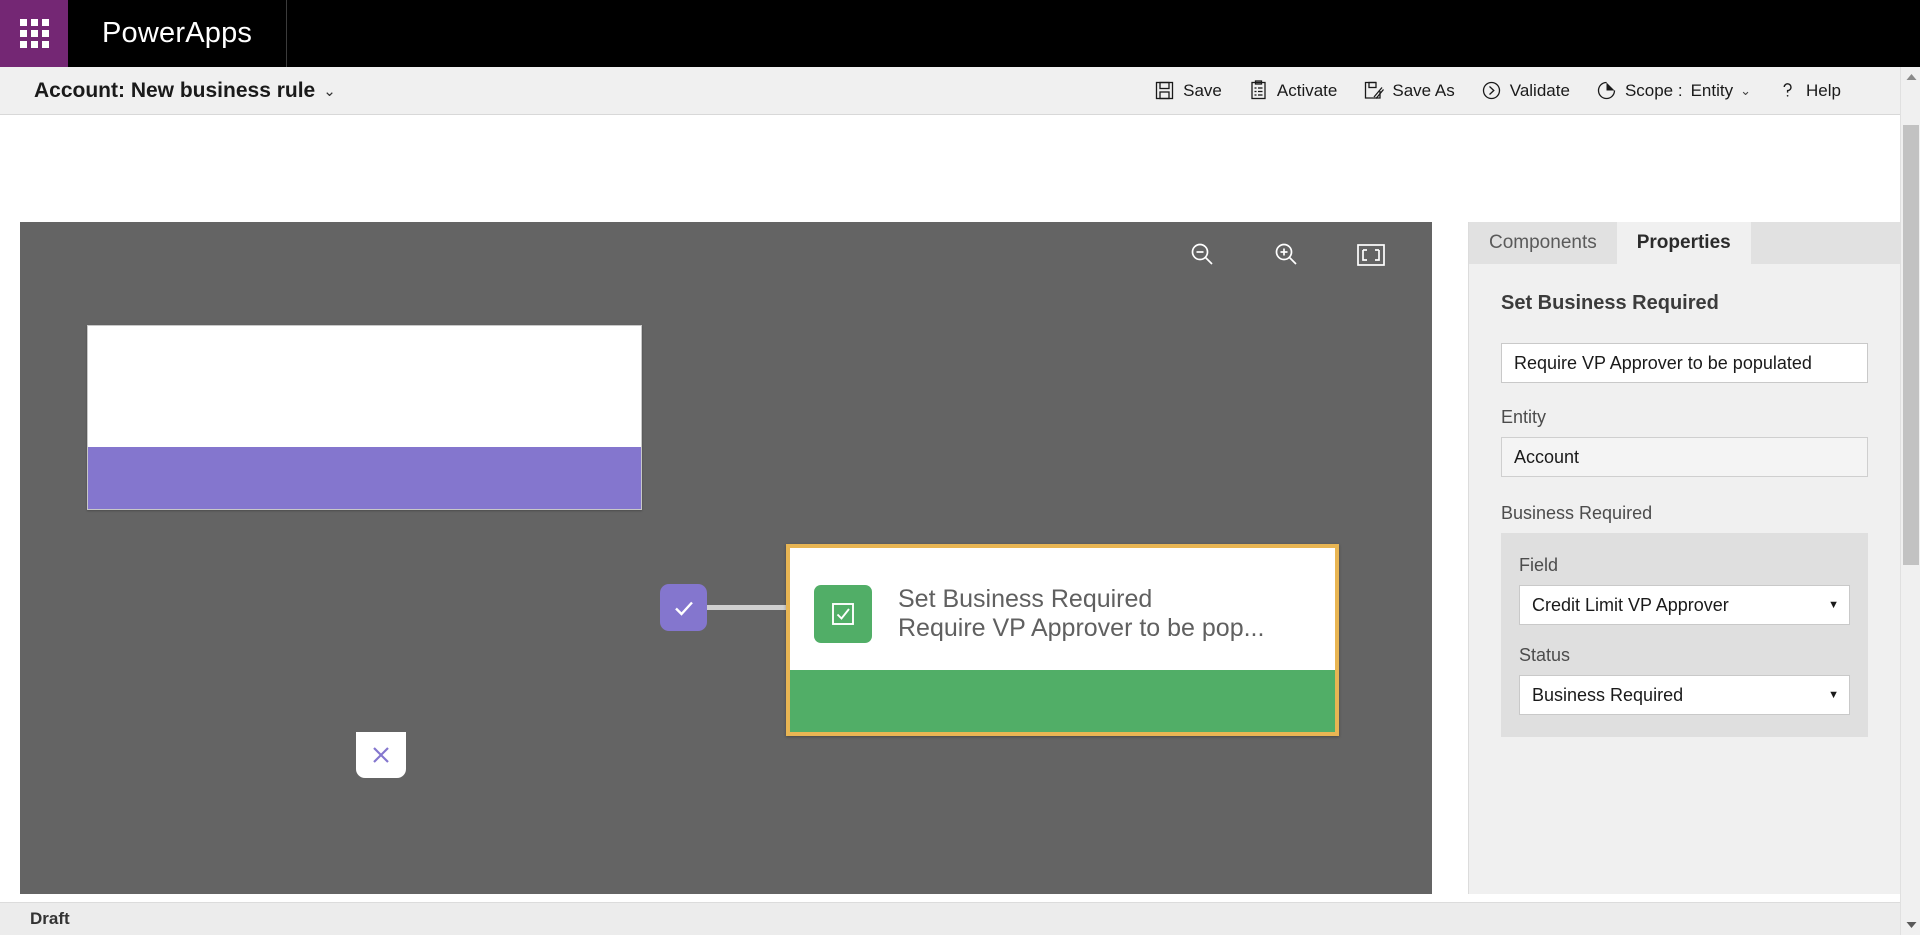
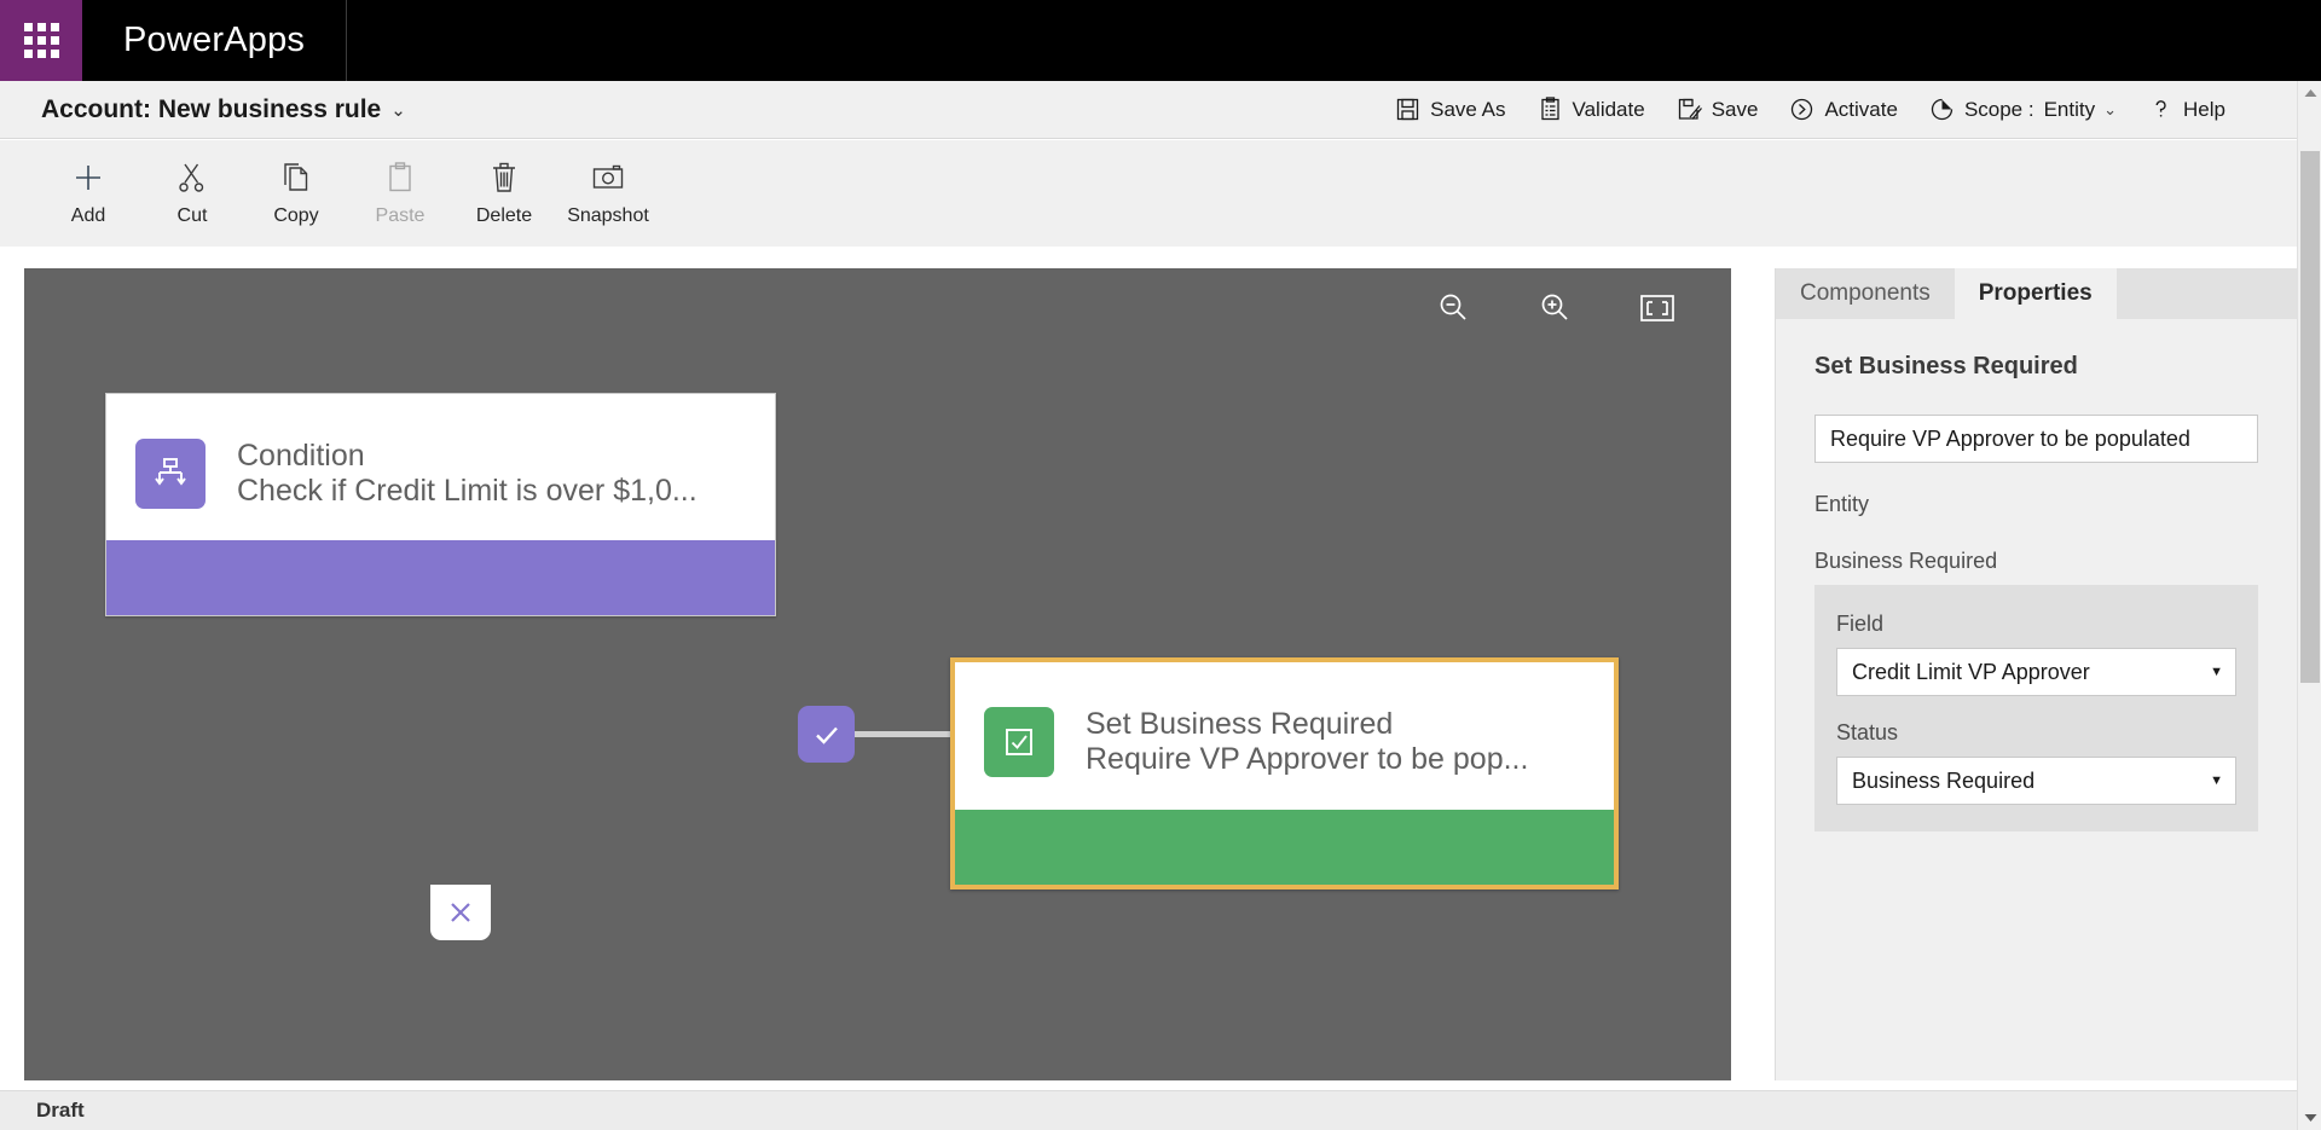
  PowerApps
  Account: New business rule
  ⌄
- Save
+ Save As
- Activate
+ Validate
- Save As
+ Save
- Validate
+ Activate
  Scope :
  Entity
  ⌄
  Help
+ Add
+ Cut
+ Copy
+ Paste
+ Delete
+ Snapshot
+ Condition
+ Check if Credit Limit is over $1,0...
  Set Business Required
  Require VP Approver to be pop...
  Components
  Properties
  Set Business Required
  Require VP Approver to be populated
  Entity
- Account
  Business Required
  Field
  Credit Limit VP Approver
  ▼
  Status
  Business Required
  ▼
  Draft
